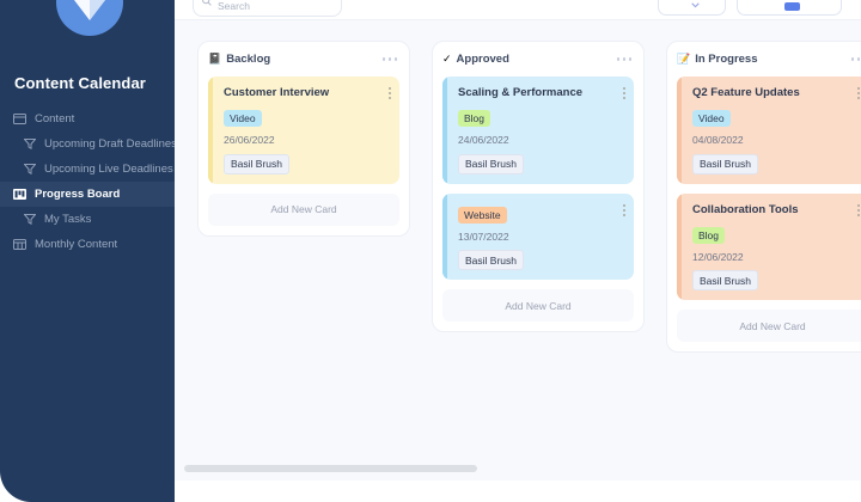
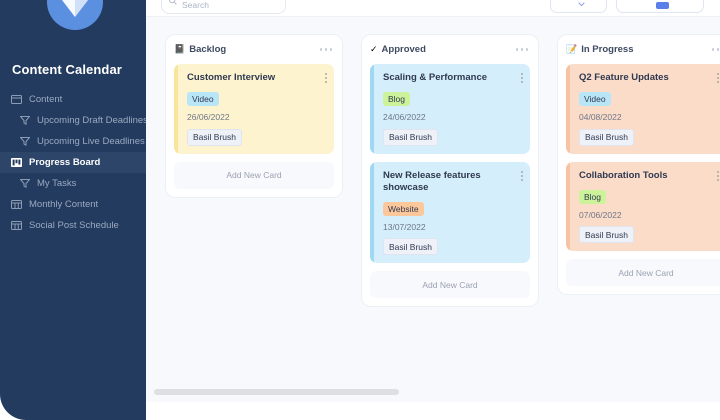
  Content Calendar
  Content
  Upcoming Draft Deadline
  Upcoming Live Deadlines
  Progress Board
  My Tasks
  Monthly Content
+ Social Post Schedule
  Search
  📓
  Backlog
  Customer Interview
  Video
  26/06/2022
  Basil Brush
  Add New Card
  ✓
  Approved
  Scaling & Performance
  Blog
  24/06/2022
  Basil Brush
+ New Release features showcase
  Website
  13/07/2022
  Basil Brush
  Add New Card
  📝
  In Progress
  Q2 Feature Updates
  Video
  04/08/2022
  Basil Brush
  Collaboration Tools
  Blog
- 12/06/2022
+ 07/06/2022
  Basil Brush
  Add New Card
